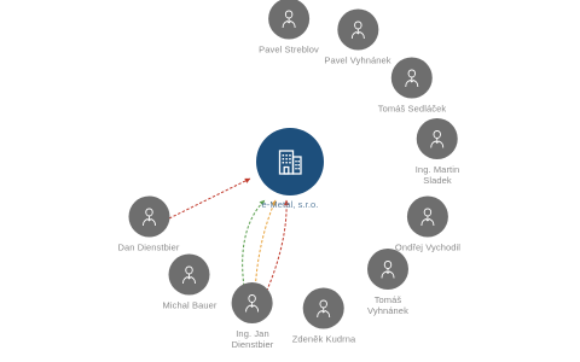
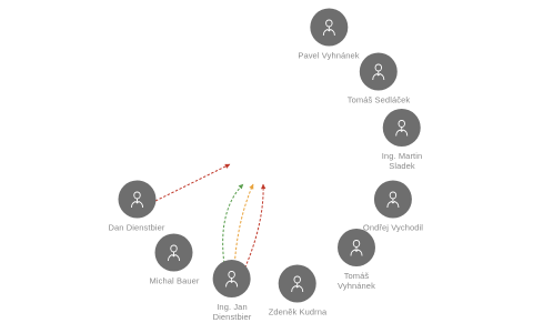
- e-Metal, s.r.o.
- Pavel Streblov
  Pavel Vyhnánek
  Tomáš Sedláček
  Ing. Martin
  Sladek
  Ondřej Vychodil
  Tomáš
  Vyhnánek
  Zdeněk Kudrna
  Ing. Jan
  Dienstbier
  Michal Bauer
  Dan Dienstbier
